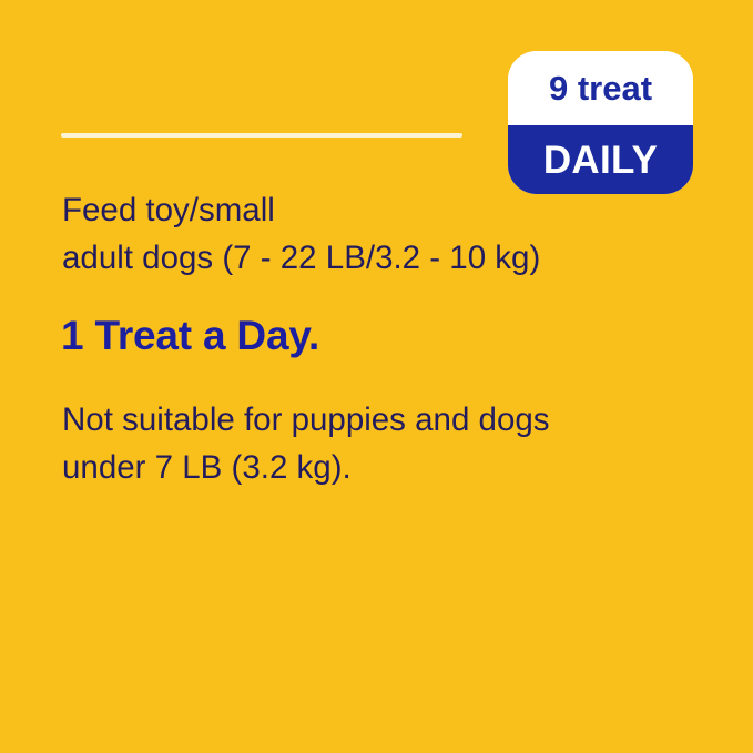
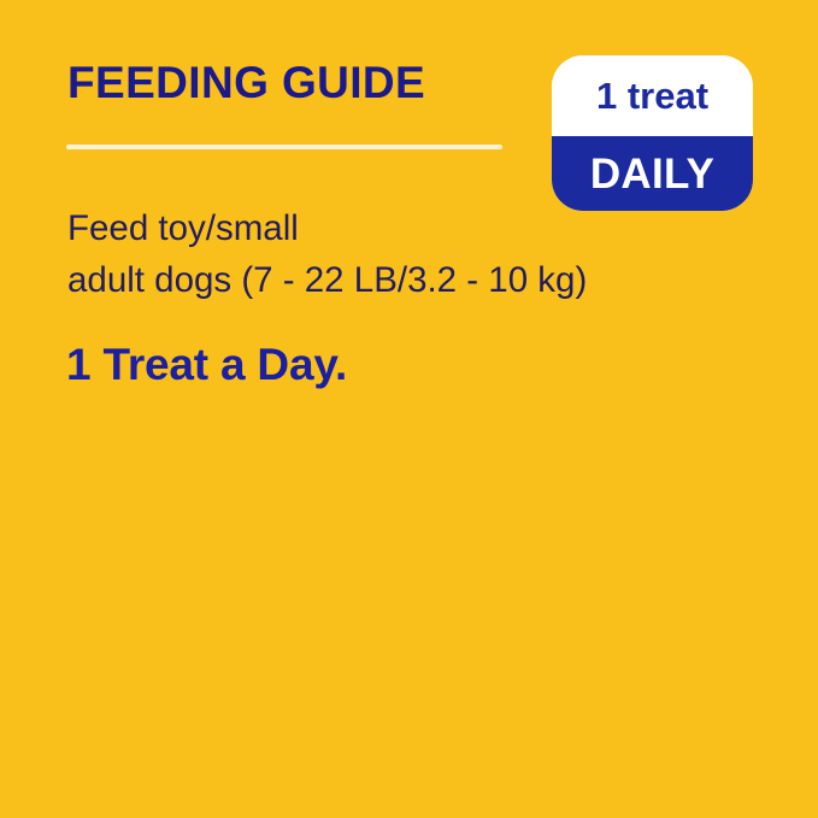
+ FEEDING GUIDE
- 9 treat
+ 1 treat
  DAILY
  Feed toy/small
  adult dogs (7 - 22 LB/3.2 - 10 kg)
  1 Treat a Day.
- Not suitable for puppies and dogs
- under 7 LB (3.2 kg).
